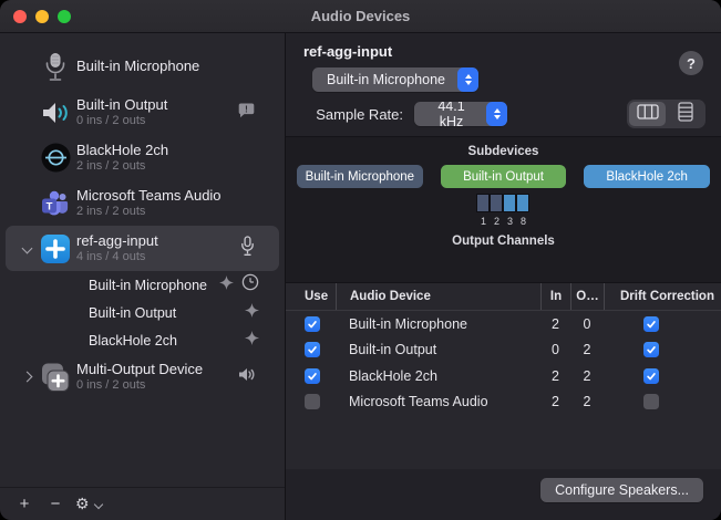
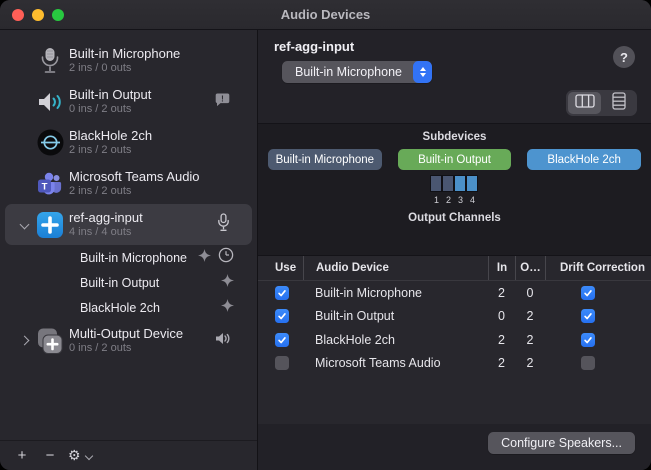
  Audio Devices
  Built-in Microphone
+ 2 ins / 0 outs
  Built-in Output
  0 ins / 2 outs
  !
  BlackHole 2ch
  2 ins / 2 outs
  T
  Microsoft Teams Audio
  2 ins / 2 outs
  ref-agg-input
  4 ins / 4 outs
  Built-in Microphone
  Built-in Output
  BlackHole 2ch
  Multi-Output Device
  0 ins / 2 outs
  +
  −
  ⚙
  ref-agg-input
  ?
  Built-in Microphone
- Sample Rate:
- 44.1 kHz
  Subdevices
  Built-in Microphone
  Built-in Output
  BlackHole 2ch
  1
  2
  3
- 8
+ 4
  Output Channels
  Use
  Audio Device
  In
  O…
  Drift Correction
  Built-in Microphone
  2
  0
  Built-in Output
  0
  2
  BlackHole 2ch
  2
  2
  Microsoft Teams Audio
  2
  2
  Configure Speakers...
